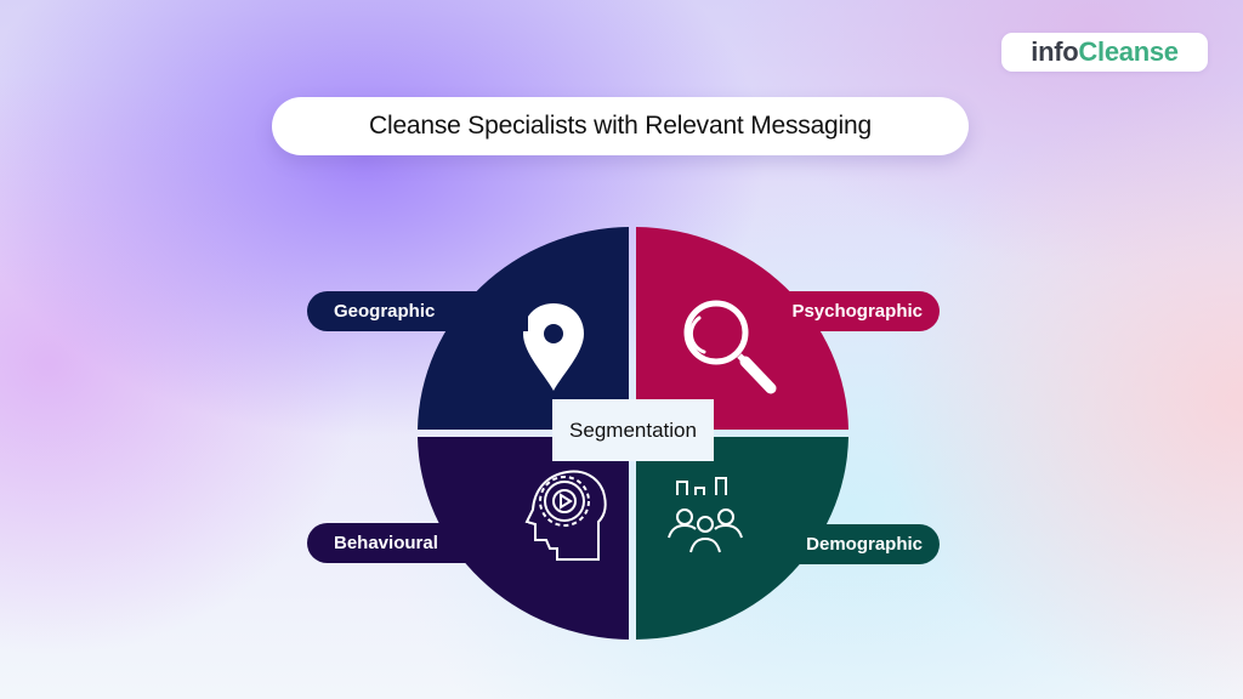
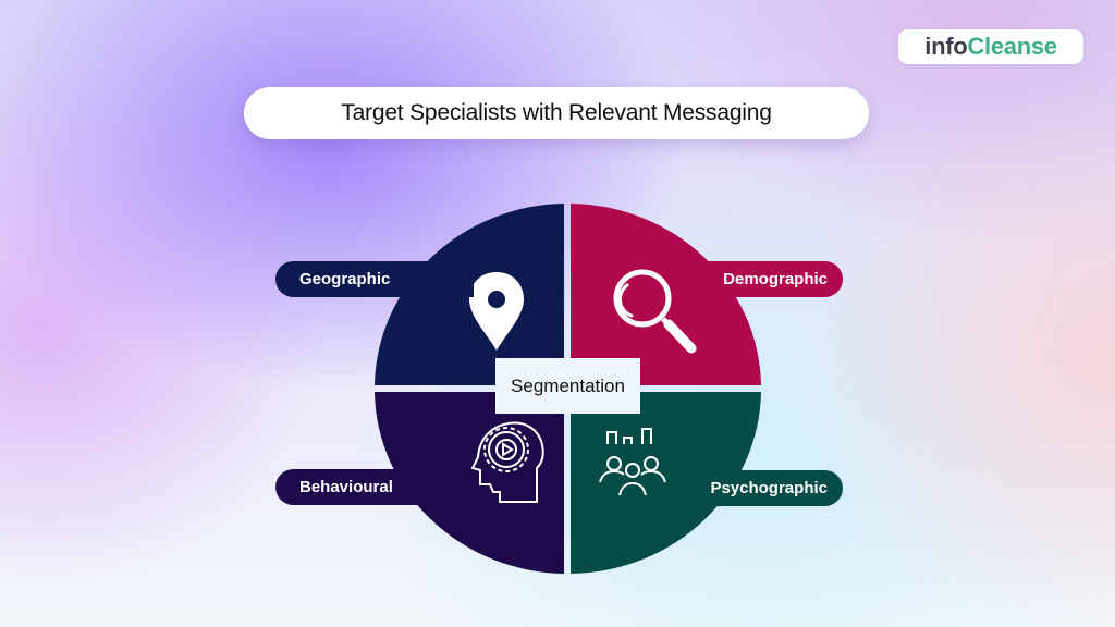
  info
  Cleanse
- Cleanse Specialists with Relevant Messaging
+ Target Specialists with Relevant Messaging
  Geographic
- Psychographic
+ Demographic
  Behavioural
- Demographic
+ Psychographic
  Segmentation
